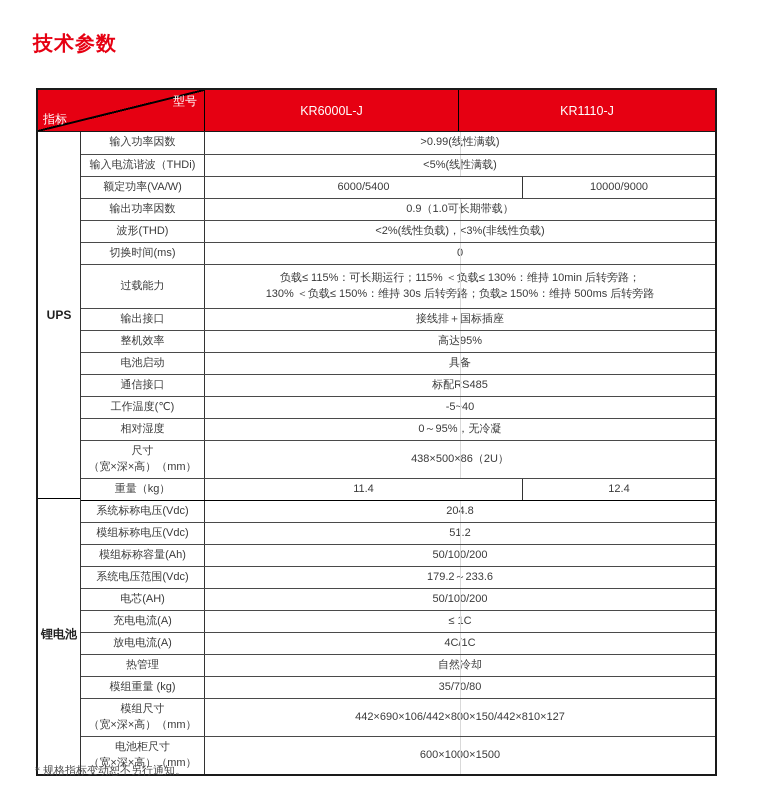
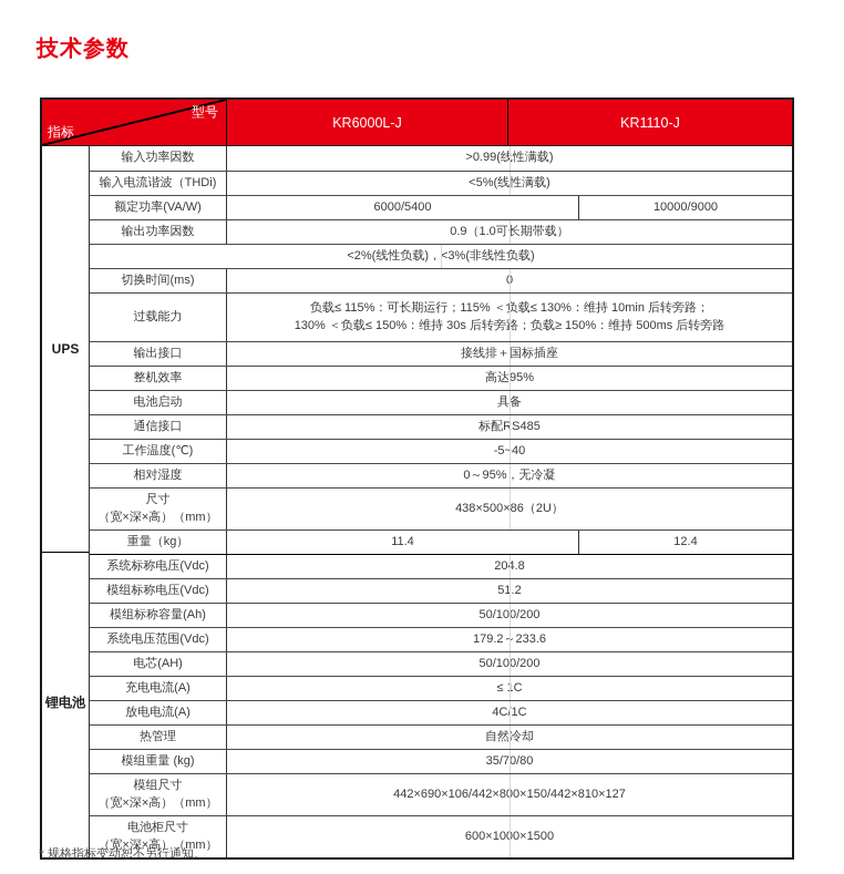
  技术参数
  型号
  指标
  KR6000L-J
  KR1110-J
  UPS
  锂电池
  输入功率因数
  >0.99(线性满载)
  输入电流谐波（THDi)
  <5%(线性满载)
  额定功率(VA/W)
  6000/5400
  10000/9000
  输出功率因数
  0.9（1.0可长期带载）
- 波形(THD)
  <2%(线性负载)，<3%(非线性负载)
  切换时间(ms)
  0
  过载能力
  负载≤ 115%：可长期运行；115% ＜负载≤ 130%：维持 10min 后转旁路；
  130% ＜负载≤ 150%：维持 30s 后转旁路；负载≥ 150%：维持 500ms 后转旁路
  输出接口
  接线排＋国标插座
  整机效率
  高达95%
  电池启动
  具备
  通信接口
  标配RS485
  工作温度(℃)
  -5~40
  相对湿度
  0～95%，无冷凝
  尺寸
  （宽×深×高）（mm）
  438×500×86（2U）
  重量（kg）
  11.4
  12.4
  系统标称电压(Vdc)
  204.8
  模组标称电压(Vdc)
  51.2
  模组标称容量(Ah)
  50/100/200
  系统电压范围(Vdc)
  179.2～233.6
  电芯(AH)
  50/100/200
  充电电流(A)
  ≤ 1C
  放电电流(A)
  4C/1C
  热管理
  自然冷却
  模组重量 (kg)
  35/70/80
  模组尺寸
  （宽×深×高）（mm）
  442×690×106/442×800×150/442×810×127
  电池柜尺寸
  （宽×深×高）（mm）
  600×1000×1500
  ＊规格指标变动恕不另行通知。
